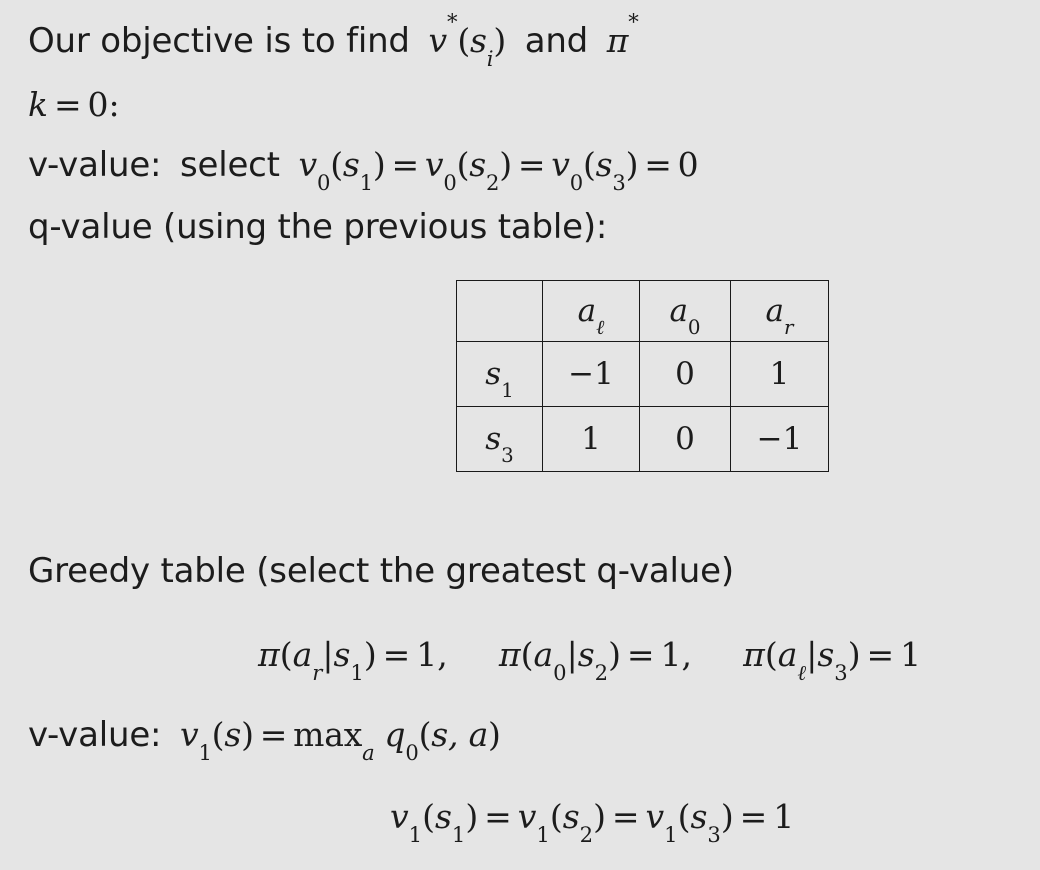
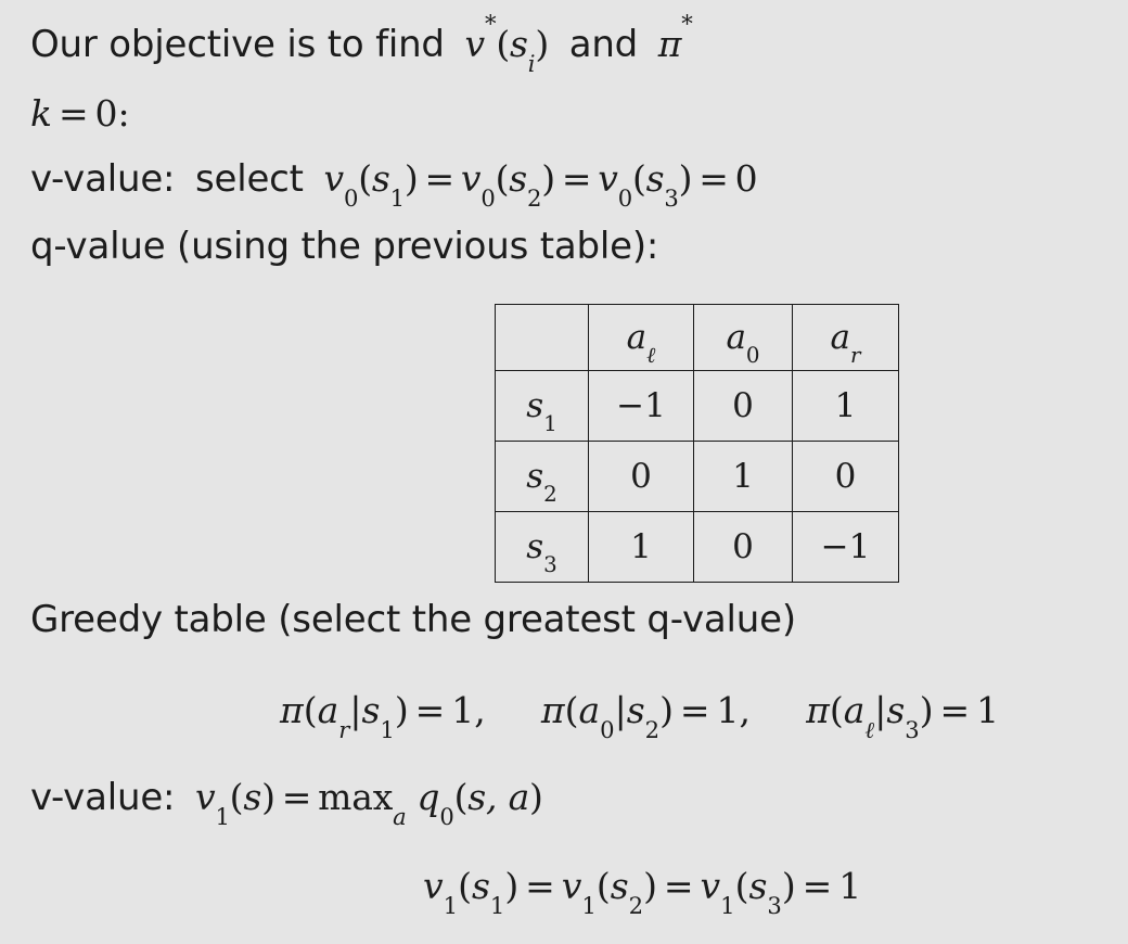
  Our objective is to find v*(si) and π*
  k = 0:
  v-value: select v0(s1) = v0(s2) = v0(s3) = 0
  q-value (using the previous table):
  	aℓ	a0	ar
  s1	−1	0	1
+ s2	0	1	0
  s3	1	0	−1
  Greedy table (select the greatest q-value)
  π(ar|s1) = 1, π(a0|s2) = 1, π(aℓ|s3) = 1
  v-value: v1(s) = maxaq0(s, a)
  v1(s1) = v1(s2) = v1(s3) = 1
